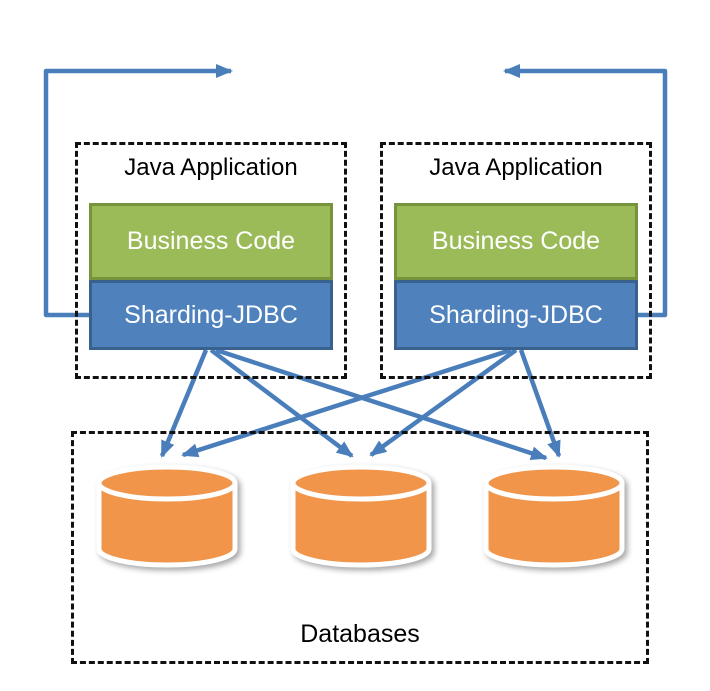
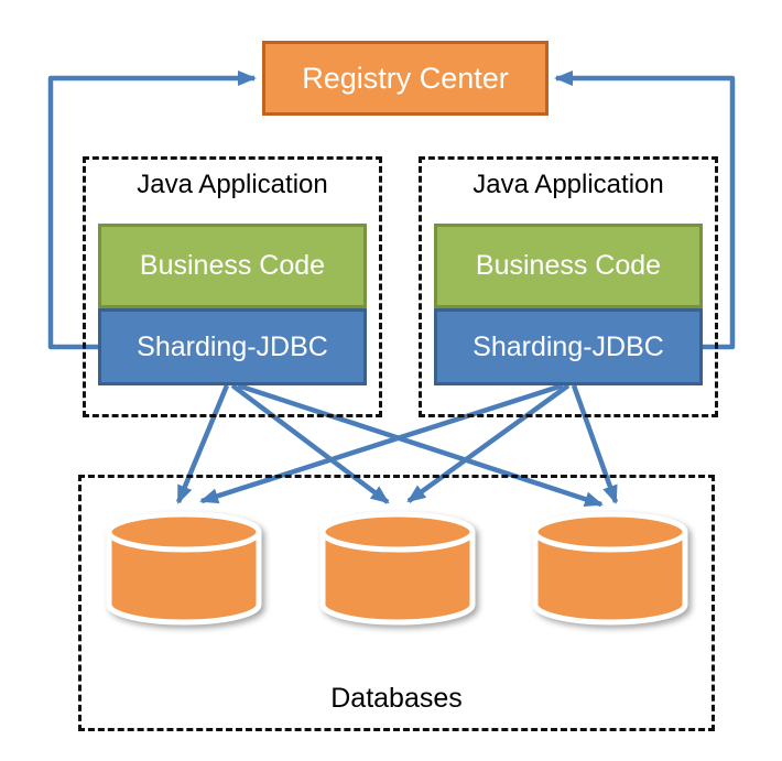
+ Registry Center
  Java Application
  Business Code
  Sharding-JDBC
  Java Application
  Business Code
  Sharding-JDBC
  Databases
